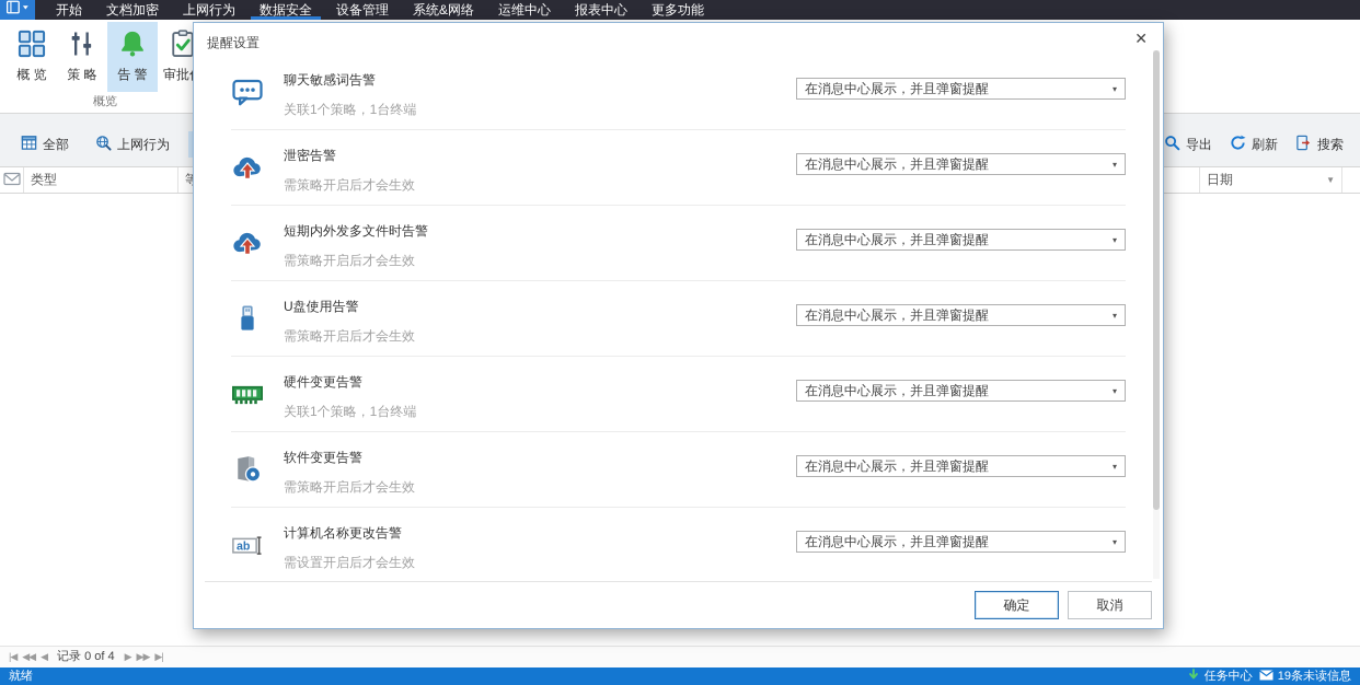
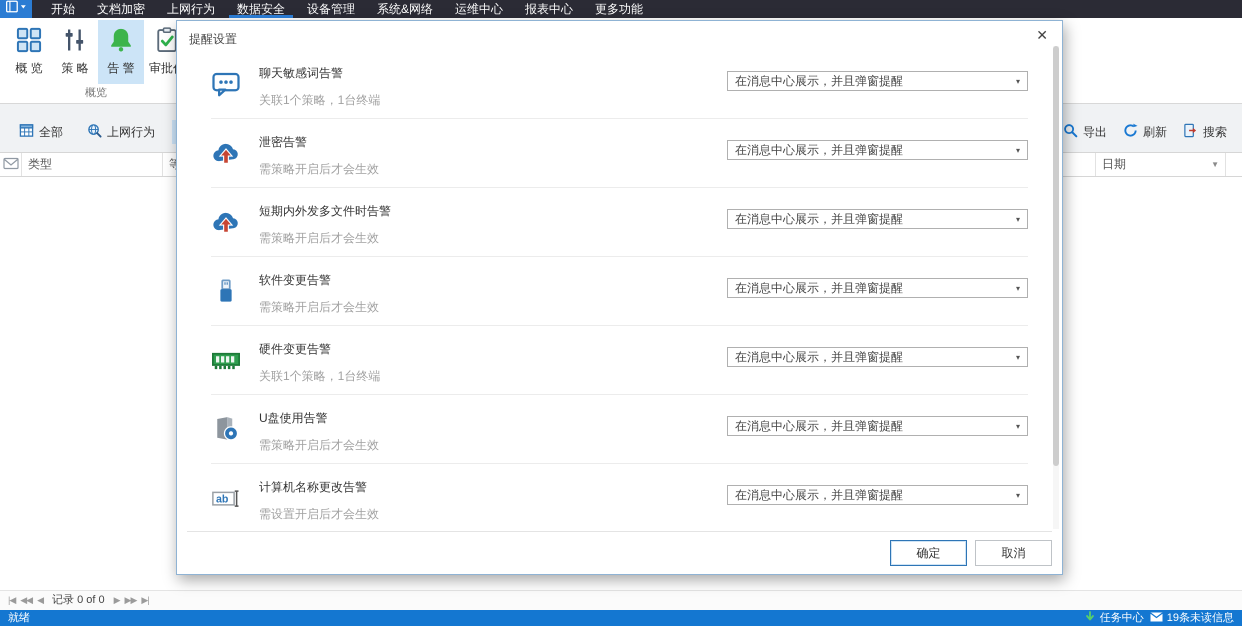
  开始
  文档加密
  上网行为
  数据安全
  设备管理
  系统&网络
  运维中心
  报表中心
  更多功能
  概 览
  策 略
  告 警
  概览
  全部
  上网行为
  导出
  刷新
  搜索
  类型
  日期
  ▼
  |◀
  ◀◀
  ◀
- 记录 0 of 4
+ 记录 0 of 0
  ▶
  ▶▶
  ▶|
  就绪
  任务中心
  19条未读信息
  提醒设置
  ✕
  聊天敏感词告警
  关联1个策略，1台终端
  在消息中心展示，并且弹窗提醒
  ▾
  泄密告警
  需策略开启后才会生效
  在消息中心展示，并且弹窗提醒
  ▾
  短期内外发多文件时告警
  需策略开启后才会生效
  在消息中心展示，并且弹窗提醒
  ▾
- U盘使用告警
+ 软件变更告警
  需策略开启后才会生效
  在消息中心展示，并且弹窗提醒
  ▾
  硬件变更告警
  关联1个策略，1台终端
  在消息中心展示，并且弹窗提醒
  ▾
- 软件变更告警
+ U盘使用告警
  需策略开启后才会生效
  在消息中心展示，并且弹窗提醒
  ▾
  ab
  计算机名称更改告警
  需设置开启后才会生效
  在消息中心展示，并且弹窗提醒
  ▾
  确定
  取消
